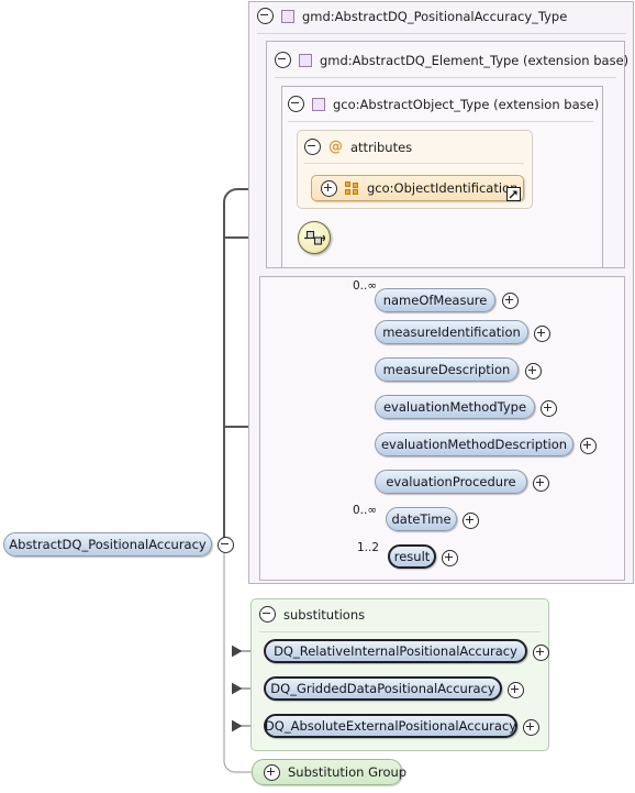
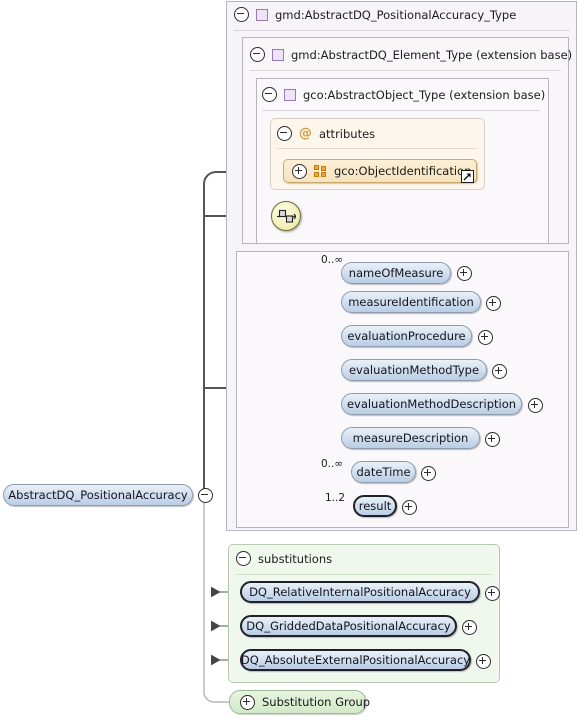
  gmd:AbstractDQ_PositionalAccuracy_Type
  gmd:AbstractDQ_Element_Type (extension base)
  gco:AbstractObject_Type (extension base)
  @
  attributes
  gco:ObjectIdentificati
  0..∞
  nameOfMeasure
  measureIdentification
- measureDescription
+ evaluationProcedure
  evaluationMethodType
  evaluationMethodDescription
- evaluationProcedure
+ measureDescription
  0..∞
  dateTime
  1..2
  result
  AbstractDQ_PositionalAccuracy
  substitutions
  DQ_RelativeInternalPositionalAccuracy
  DQ_GriddedDataPositionalAccuracy
  DQ_AbsoluteExternalPositionalAccuracy
  Substitution Group
